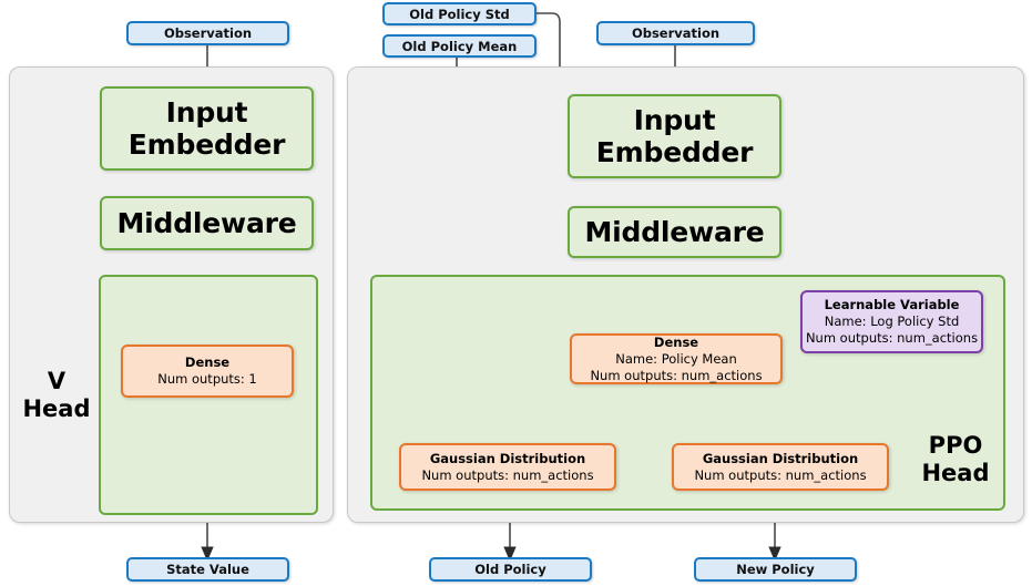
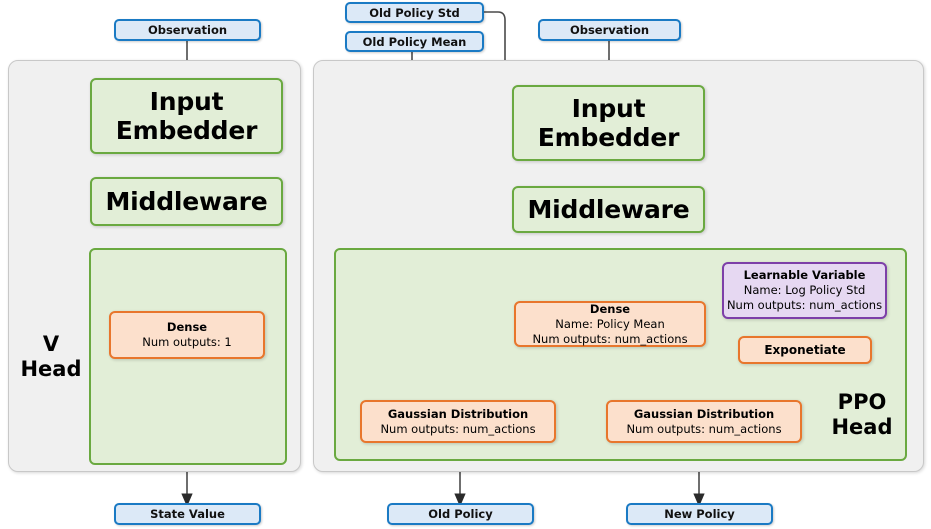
  V
  Head
  Observation
  Input Embedder
  Middleware
  Dense
  Num outputs: 1
  State Value
  PPO
  Head
  Old Policy Std
  Old Policy Mean
  Observation
  Input Embedder
  Middleware
  Dense
  Name: Policy Mean
  Num outputs: num_actions
  Learnable Variable
  Name: Log Policy Std
  Num outputs: num_actions
+ Exponetiate
  Gaussian Distribution
  Num outputs: num_actions
  Gaussian Distribution
  Num outputs: num_actions
  Old Policy
  New Policy
